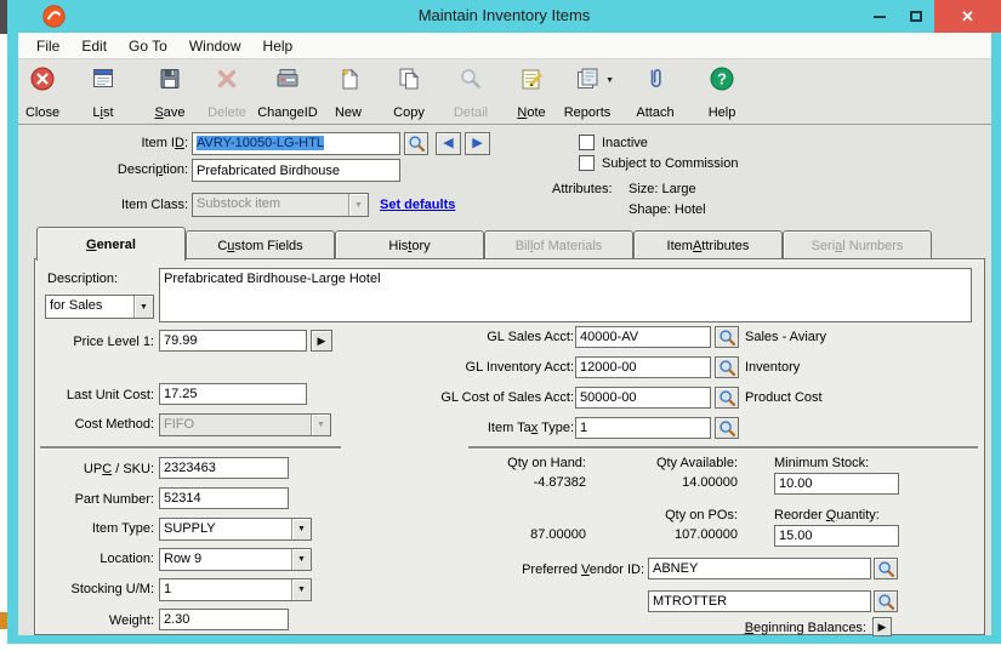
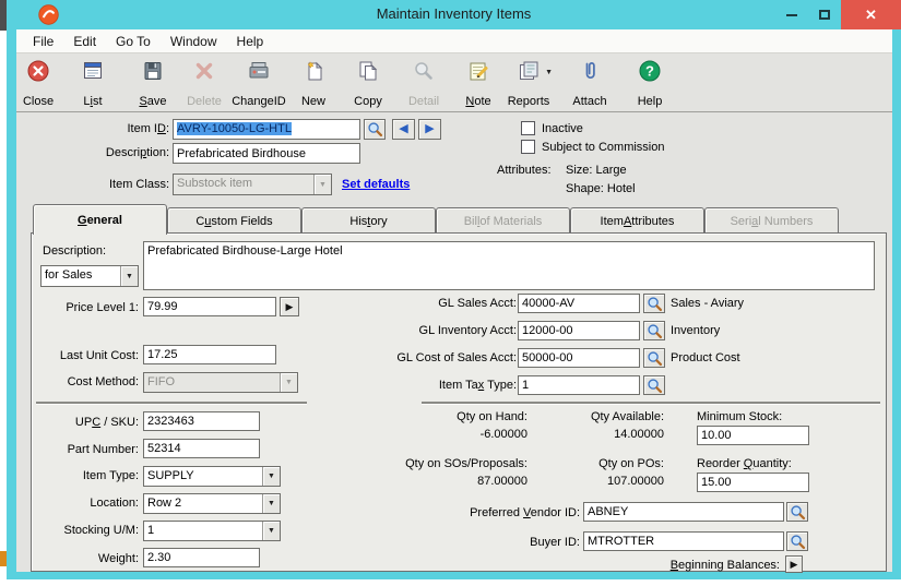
  Maintain Inventory Items
  ✕
  File
  Edit
  Go To
  Window
  Help
  Close
  List
  Save
  Delete
  ChangeID
  New
  Copy
  Detail
  Note
  Reports
  Attach
  ?
  Help
  Item ID:
  AVRY-10050-LG-HTL
  ◀
  ▶
  Description:
  Prefabricated Birdhouse
  Item Class:
  Substock item
  Set defaults
  Inactive
  Subject to Commission
  Attributes:
  Size: Large
  Shape: Hotel
  G
  eneral
  C
  u
  stom Fields
  His
  t
  ory
  Bil
  l
  of Materials
  Item
  A
  ttributes
  Seri
  a
  l Numbers
  Description:
  for Sales
  Prefabricated Birdhouse-Large Hotel
  Price Level 1:
  79.99
  ▶
  Last Unit Cost:
  17.25
  Cost Method:
  FIFO
  UPC / SKU:
  2323463
  Part Number:
  52314
  Item Type:
  SUPPLY
  Location:
- Row 9
+ Row 2
  Stocking U/M:
  1
  Weight:
  2.30
  GL Sales Acct:
  40000-AV
  Sales - Aviary
  GL Inventory Acct:
  12000-00
  Inventory
  GL Cost of Sales Acct:
  50000-00
  Product Cost
  Item Tax Type:
  1
  Qty on Hand:
- -4.87382
+ -6.00000
  Qty Available:
  14.00000
  Minimum Stock:
  10.00
+ Qty on SOs/Proposals:
  87.00000
  Qty on POs:
  107.00000
  Reorder Quantity:
  15.00
  Preferred Vendor ID:
  ABNEY
+ Buyer ID:
  MTROTTER
  Beginning Balances:
  ▶
